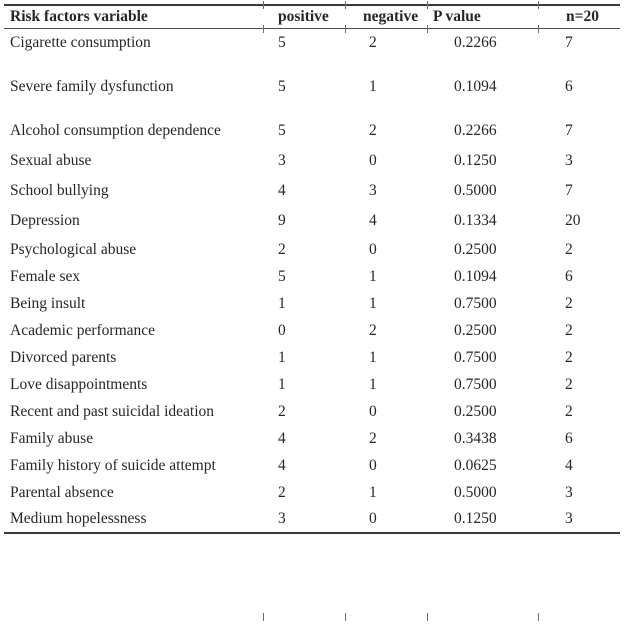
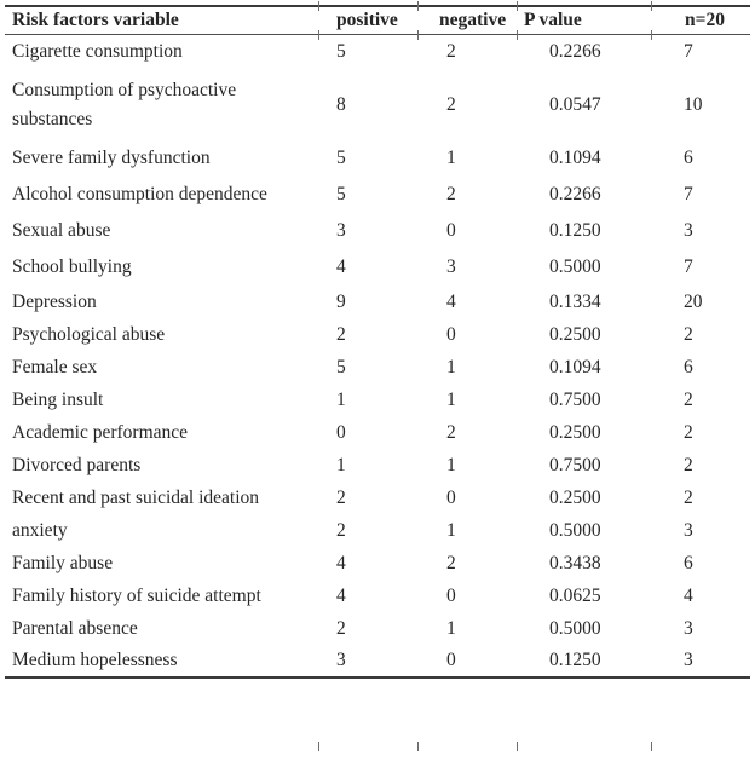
  Risk factors variable	positive	negative	P value	n=20
  Cigarette consumption	5	2	0.2266	7
+ Consumption of psychoactive substances	8	2	0.0547	10
  Severe family dysfunction	5	1	0.1094	6
  Alcohol consumption dependence	5	2	0.2266	7
  Sexual abuse	3	0	0.1250	3
  School bullying	4	3	0.5000	7
  Depression	9	4	0.1334	20
  Psychological abuse	2	0	0.2500	2
  Female sex	5	1	0.1094	6
  Being insult	1	1	0.7500	2
  Academic performance	0	2	0.2500	2
  Divorced parents	1	1	0.7500	2
- Love disappointments	1	1	0.7500	2
  Recent and past suicidal ideation	2	0	0.2500	2
+ anxiety	2	1	0.5000	3
  Family abuse	4	2	0.3438	6
  Family history of suicide attempt	4	0	0.0625	4
  Parental absence	2	1	0.5000	3
  Medium hopelessness	3	0	0.1250	3
